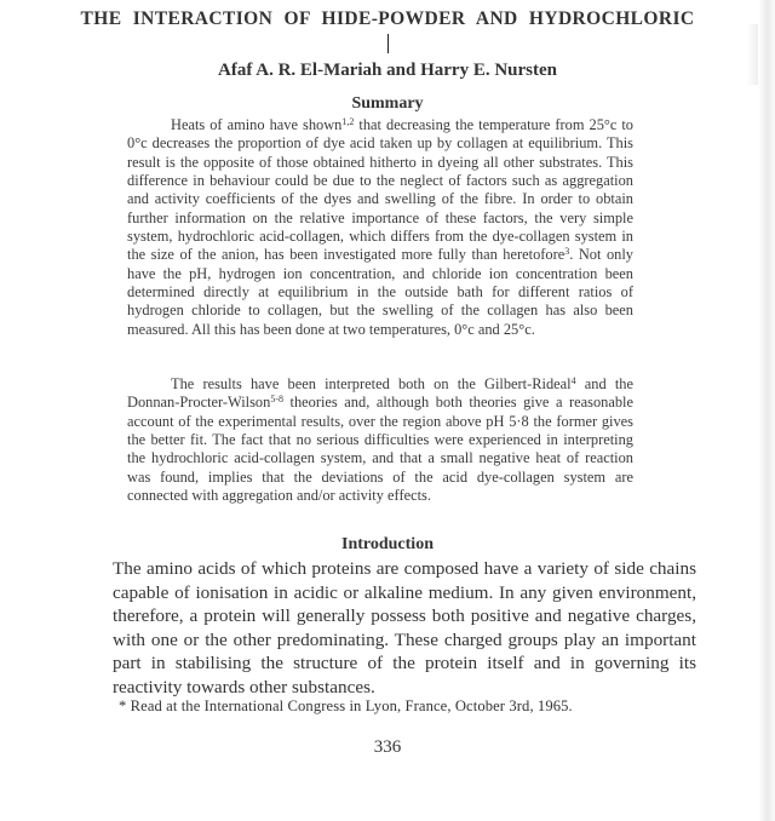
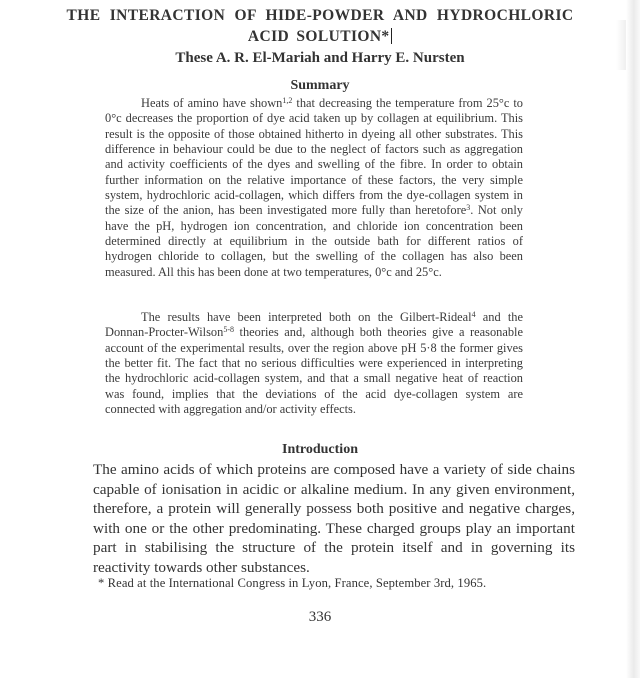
  THE INTERACTION OF HIDE-POWDER AND HYDROCHLORIC
+ ACID SOLUTION*
- Afaf A. R. El-Mariah and Harry E. Nursten
+ These A. R. El-Mariah and Harry E. Nursten
  Summary
  Heats of amino have shown1,2 that decreasing the temperature from 25°c to 0°c decreases the proportion of dye acid taken up by collagen at equilibrium. This result is the opposite of those obtained hitherto in dyeing all other substrates. This difference in behaviour could be due to the neglect of factors such as aggregation and activity coefficients of the dyes and swelling of the fibre. In order to obtain further information on the relative importance of these factors, the very simple system, hydrochloric acid-collagen, which differs from the dye-collagen system in the size of the anion, has been investigated more fully than heretofore3. Not only have the pH, hydrogen ion concentration, and chloride ion concentration been determined directly at equilibrium in the outside bath for different ratios of hydrogen chloride to collagen, but the swelling of the collagen has also been measured. All this has been done at two temperatures, 0°c and 25°c.
  The results have been interpreted both on the Gilbert-Rideal4 and the Donnan-Procter-Wilson5-8 theories and, although both theories give a reasonable account of the experimental results, over the region above pH 5·8 the former gives the better fit. The fact that no serious difficulties were experienced in interpreting the hydrochloric acid-collagen system, and that a small negative heat of reaction was found, implies that the deviations of the acid dye-collagen system are connected with aggregation and/or activity effects.
  Introduction
  The amino acids of which proteins are composed have a variety of side chains capable of ionisation in acidic or alkaline medium. In any given environment, therefore, a protein will generally possess both positive and negative charges, with one or the other predominating. These charged groups play an important part in stabilising the structure of the protein itself and in governing its reactivity towards other substances.
- * Read at the International Congress in Lyon, France, October 3rd, 1965.
+ * Read at the International Congress in Lyon, France, September 3rd, 1965.
  336
